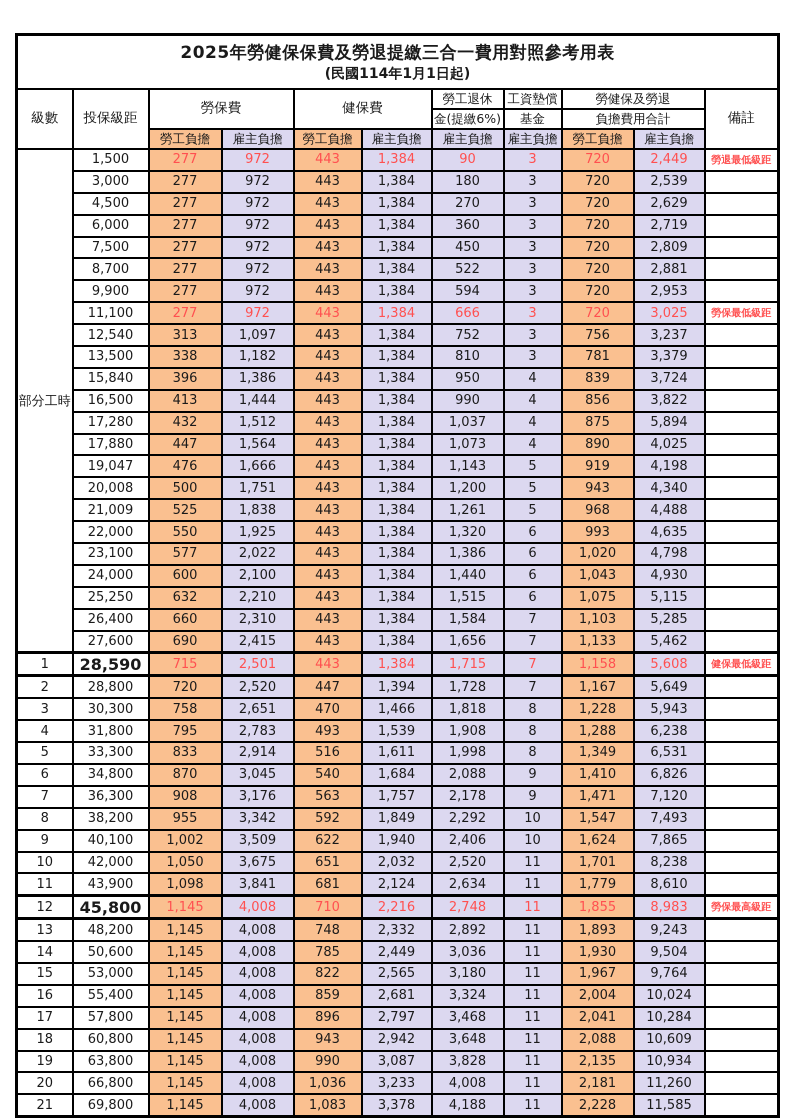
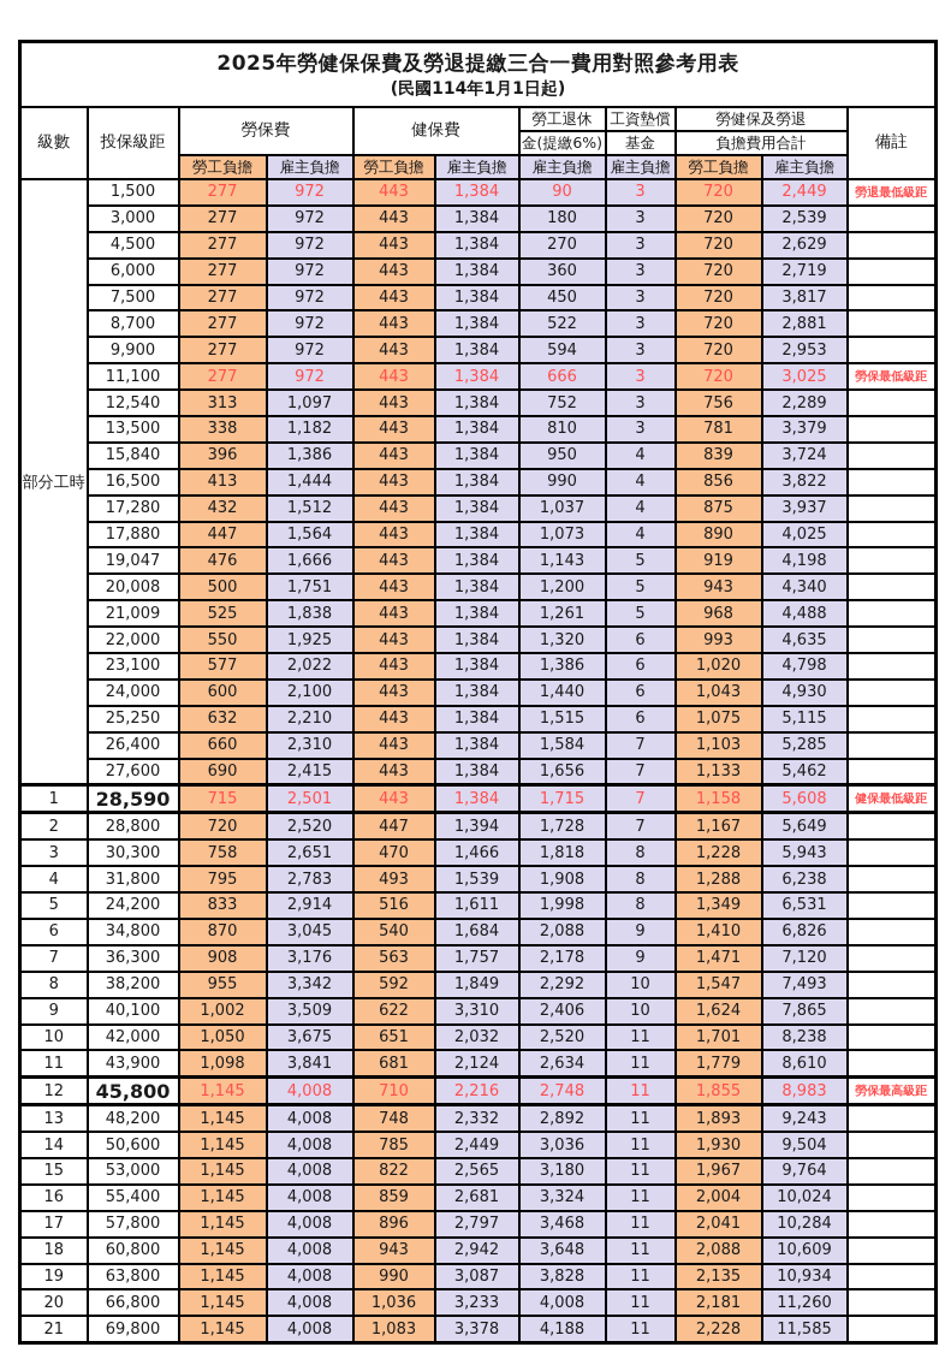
  2025年勞健保保費及勞退提繳三合一費用對照參考用表 (民國114年1月1日起)
  級數	投保級距	勞保費	健保費	勞工退休	工資墊償	勞健保及勞退	備註
  金(提繳6%)	基金	負擔費用合計
  勞工負擔	雇主負擔	勞工負擔	雇主負擔	雇主負擔	雇主負擔	勞工負擔	雇主負擔
  部分工時	1,500	277	972	443	1,384	90	3	720	2,449	勞退最低級距
  3,000	277	972	443	1,384	180	3	720	2,539
  4,500	277	972	443	1,384	270	3	720	2,629
  6,000	277	972	443	1,384	360	3	720	2,719
- 7,500	277	972	443	1,384	450	3	720	2,809
+ 7,500	277	972	443	1,384	450	3	720	3,817
  8,700	277	972	443	1,384	522	3	720	2,881
  9,900	277	972	443	1,384	594	3	720	2,953
  11,100	277	972	443	1,384	666	3	720	3,025	勞保最低級距
- 12,540	313	1,097	443	1,384	752	3	756	3,237
+ 12,540	313	1,097	443	1,384	752	3	756	2,289
  13,500	338	1,182	443	1,384	810	3	781	3,379
  15,840	396	1,386	443	1,384	950	4	839	3,724
  16,500	413	1,444	443	1,384	990	4	856	3,822
- 17,280	432	1,512	443	1,384	1,037	4	875	5,894
+ 17,280	432	1,512	443	1,384	1,037	4	875	3,937
  17,880	447	1,564	443	1,384	1,073	4	890	4,025
  19,047	476	1,666	443	1,384	1,143	5	919	4,198
  20,008	500	1,751	443	1,384	1,200	5	943	4,340
  21,009	525	1,838	443	1,384	1,261	5	968	4,488
  22,000	550	1,925	443	1,384	1,320	6	993	4,635
  23,100	577	2,022	443	1,384	1,386	6	1,020	4,798
  24,000	600	2,100	443	1,384	1,440	6	1,043	4,930
  25,250	632	2,210	443	1,384	1,515	6	1,075	5,115
  26,400	660	2,310	443	1,384	1,584	7	1,103	5,285
  27,600	690	2,415	443	1,384	1,656	7	1,133	5,462
  1	28,590	715	2,501	443	1,384	1,715	7	1,158	5,608	健保最低級距
  2	28,800	720	2,520	447	1,394	1,728	7	1,167	5,649
  3	30,300	758	2,651	470	1,466	1,818	8	1,228	5,943
  4	31,800	795	2,783	493	1,539	1,908	8	1,288	6,238
- 5	33,300	833	2,914	516	1,611	1,998	8	1,349	6,531
+ 5	24,200	833	2,914	516	1,611	1,998	8	1,349	6,531
  6	34,800	870	3,045	540	1,684	2,088	9	1,410	6,826
  7	36,300	908	3,176	563	1,757	2,178	9	1,471	7,120
  8	38,200	955	3,342	592	1,849	2,292	10	1,547	7,493
- 9	40,100	1,002	3,509	622	1,940	2,406	10	1,624	7,865
+ 9	40,100	1,002	3,509	622	3,310	2,406	10	1,624	7,865
  10	42,000	1,050	3,675	651	2,032	2,520	11	1,701	8,238
  11	43,900	1,098	3,841	681	2,124	2,634	11	1,779	8,610
  12	45,800	1,145	4,008	710	2,216	2,748	11	1,855	8,983	勞保最高級距
  13	48,200	1,145	4,008	748	2,332	2,892	11	1,893	9,243
  14	50,600	1,145	4,008	785	2,449	3,036	11	1,930	9,504
  15	53,000	1,145	4,008	822	2,565	3,180	11	1,967	9,764
  16	55,400	1,145	4,008	859	2,681	3,324	11	2,004	10,024
  17	57,800	1,145	4,008	896	2,797	3,468	11	2,041	10,284
  18	60,800	1,145	4,008	943	2,942	3,648	11	2,088	10,609
  19	63,800	1,145	4,008	990	3,087	3,828	11	2,135	10,934
  20	66,800	1,145	4,008	1,036	3,233	4,008	11	2,181	11,260
  21	69,800	1,145	4,008	1,083	3,378	4,188	11	2,228	11,585
